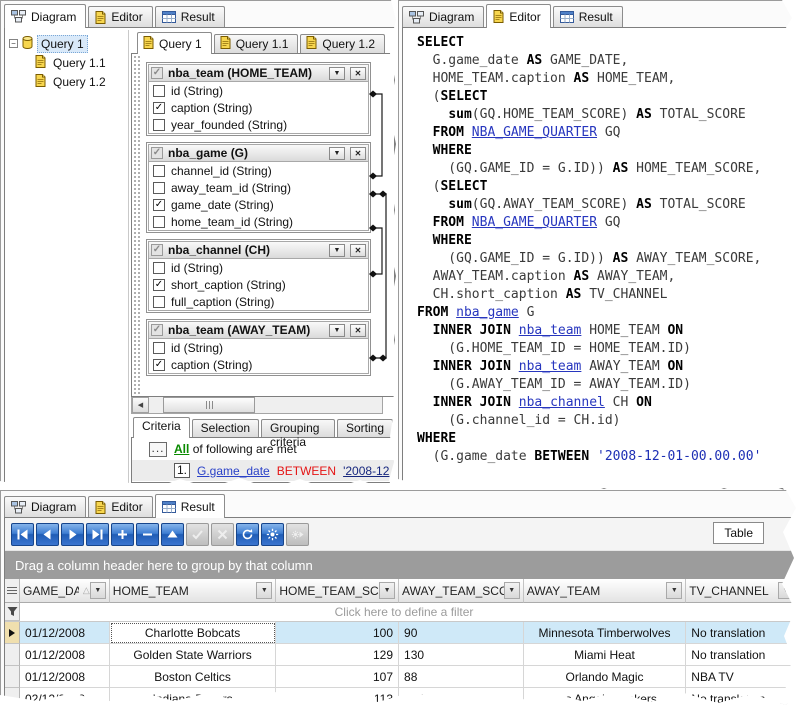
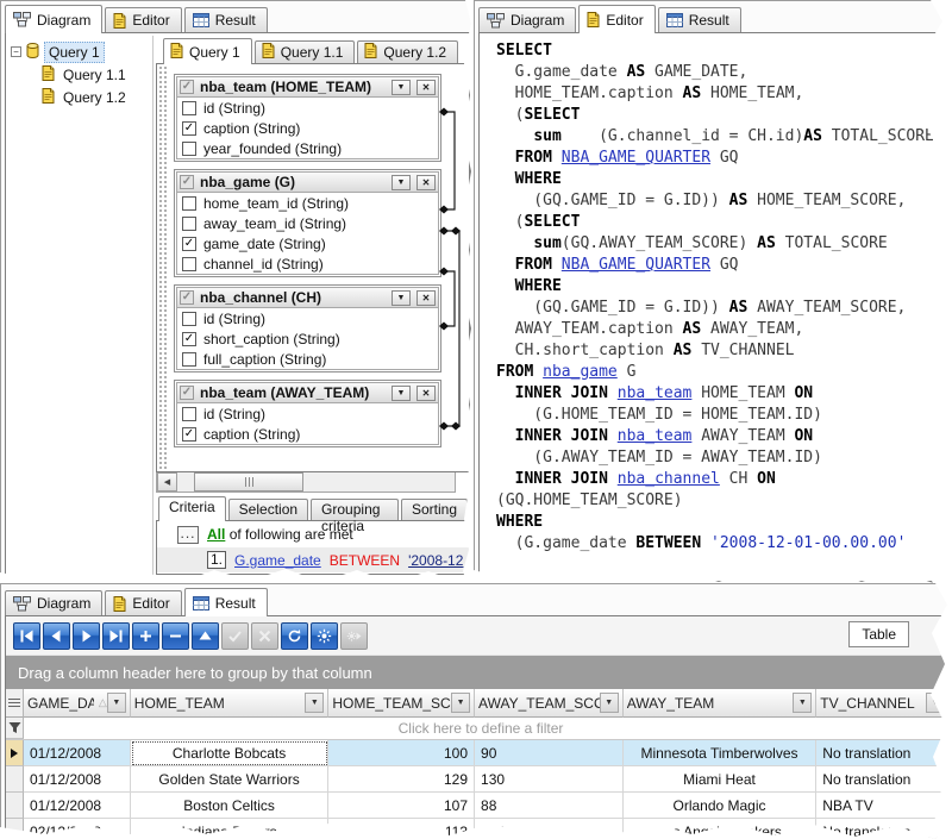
  Diagram
  Editor
  Result
  −
  Query 1
  Query 1.1
  Query 1.2
  Query 1
  Query 1.1
  Query 1.2
  nba_team (HOME_TEAM)
  ✕
  id (String)
  caption (String)
  year_founded (String)
  nba_game (G)
  ✕
- channel_id (String)
+ home_team_id (String)
  away_team_id (String)
  game_date (String)
- home_team_id (String)
+ channel_id (String)
  nba_channel (CH)
  ✕
  id (String)
  short_caption (String)
  full_caption (String)
  nba_team (AWAY_TEAM)
  ✕
  id (String)
  caption (String)
  Criteria
  Selection
  Grouping criteria
  Sorting
  ...
  All of following are met
  1.
  G.game_date
  BETWEEN
  '2008-12
  Diagram
  Editor
  Result
  SELECT
  G.game_date AS GAME_DATE,
  HOME_TEAM.caption AS HOME_TEAM,
  (SELECT
- sum(GQ.HOME_TEAM_SCORE) AS TOTAL_SCORE
+ sum (G.channel_id = CH.id)AS TOTAL_SCORE
  FROM NBA_GAME_QUARTER GQ
  WHERE
  (GQ.GAME_ID = G.ID)) AS HOME_TEAM_SCORE,
  (SELECT
  sum(GQ.AWAY_TEAM_SCORE) AS TOTAL_SCORE
  FROM NBA_GAME_QUARTER GQ
  WHERE
  (GQ.GAME_ID = G.ID)) AS AWAY_TEAM_SCORE,
  AWAY_TEAM.caption AS AWAY_TEAM,
  CH.short_caption AS TV_CHANNEL
  FROM nba_game G
  INNER JOIN nba_team HOME_TEAM ON
  (G.HOME_TEAM_ID = HOME_TEAM.ID)
  INNER JOIN nba_team AWAY_TEAM ON
  (G.AWAY_TEAM_ID = AWAY_TEAM.ID)
  INNER JOIN nba_channel CH ON
- (G.channel_id = CH.id)
+ (GQ.HOME_TEAM_SCORE)
  WHERE
  (G.game_date BETWEEN '2008-12-01-00.00.00'
  Diagram
  Editor
  Result
  Table
  Drag a column header here to group by that column
  GAME_DA
  △
  HOME_TEAM
  HOME_TEAM_SC
  AWAY_TEAM_SC
  AWAY_TEAM
  TV_CHANNEL
  Click here to define a filter
  01/12/2008
  Charlotte Bobcats
  100
  90
  Minnesota Timberwolves
  No translation
  01/12/2008
  Golden State Warriors
  129
  130
  Miami Heat
  No translation
  01/12/2008
  Boston Celtics
  107
  88
  Orlando Magic
  NBA TV
  113
